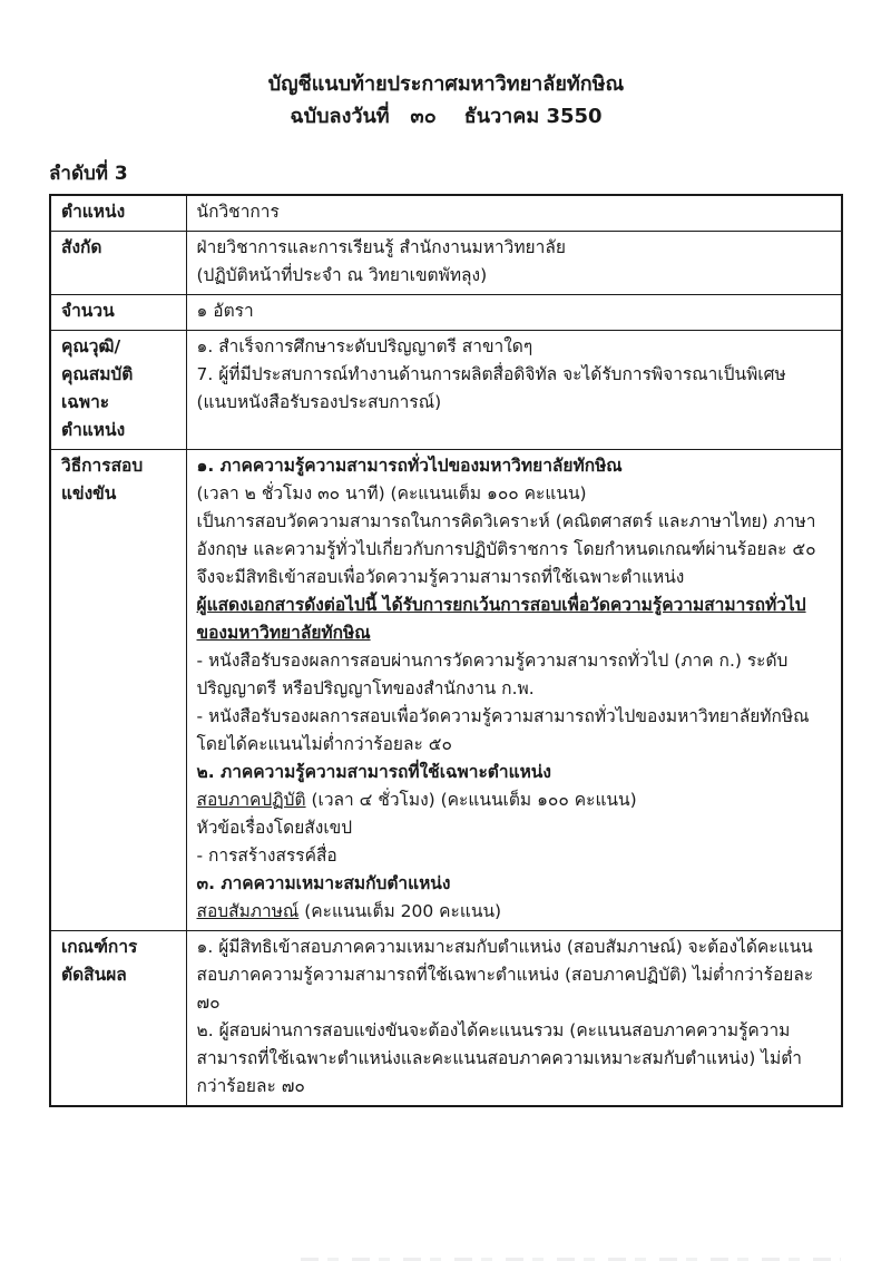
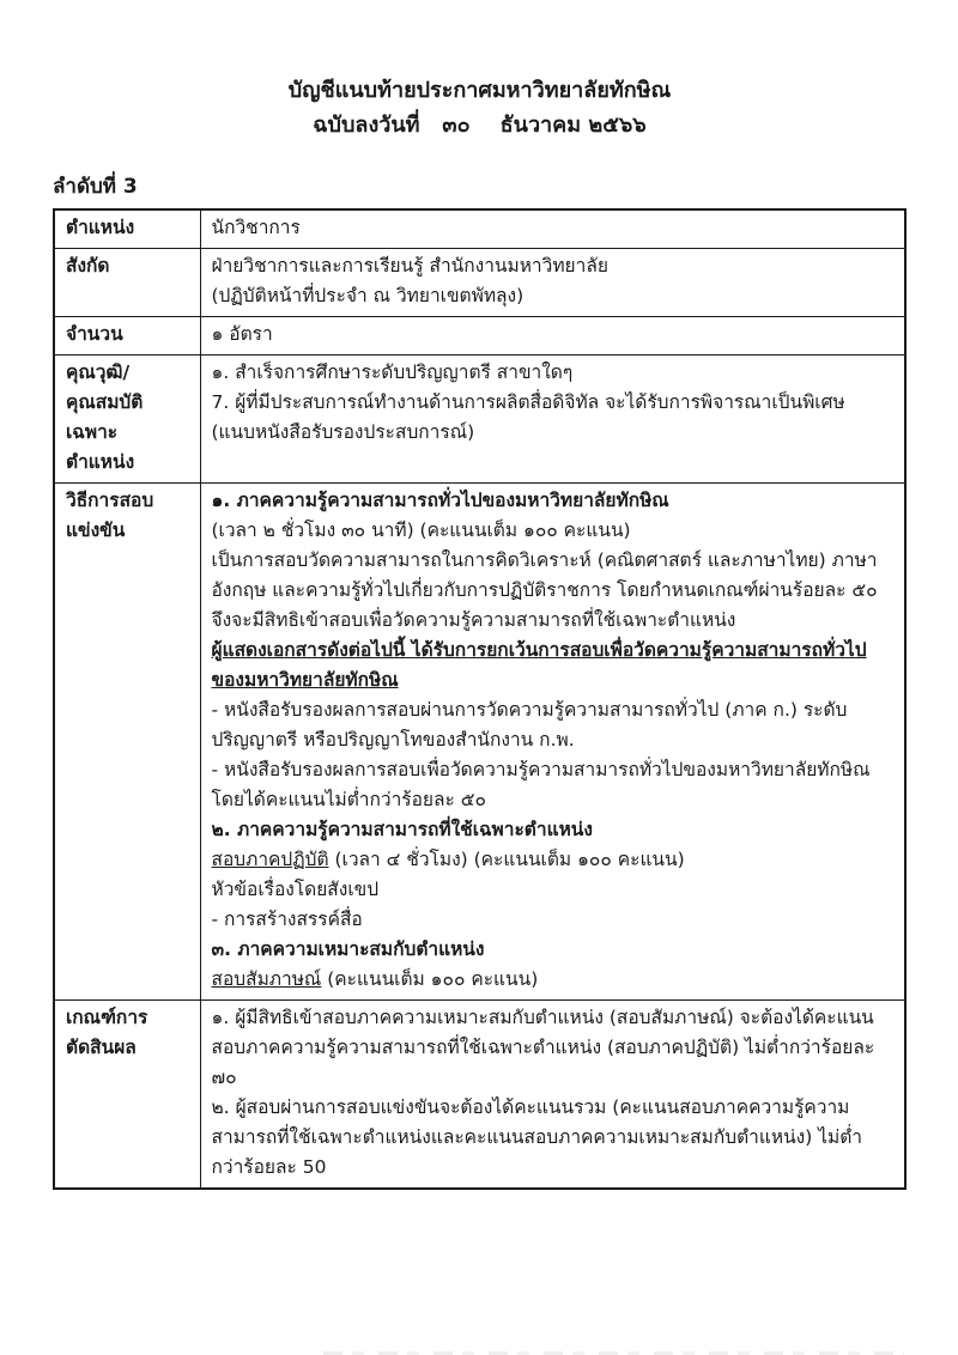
  บัญชีแนบท้ายประกาศมหาวิทยาลัยทักษิณ
- ฉบับลงวันที่ ๓๐ ธันวาคม 3550
+ ฉบับลงวันที่ ๓๐ ธันวาคม ๒๕๖๖
  ลำดับที่ 3
  ตำแหน่ง	นักวิชาการ
  สังกัด	ฝ่ายวิชาการและการเรียนรู้ สำนักงานมหาวิทยาลัย (ปฏิบัติหน้าที่ประจำ ณ วิทยาเขตพัทลุง)
  จำนวน	๑ อัตรา
  คุณวุฒิ/ คุณสมบัติเฉพาะ ตำแหน่ง	๑. สำเร็จการศึกษาระดับปริญญาตรี สาขาใดๆ 7. ผู้ที่มีประสบการณ์ทำงานด้านการผลิตสื่อดิจิทัล จะได้รับการพิจารณาเป็นพิเศษ (แนบหนังสือรับรองประสบการณ์)
- วิธีการสอบแข่งขัน	๑. ภาคความรู้ความสามารถทั่วไปของมหาวิทยาลัยทักษิณ (เวลา ๒ ชั่วโมง ๓๐ นาที) (คะแนนเต็ม ๑๐๐ คะแนน) เป็นการสอบวัดความสามารถในการคิดวิเคราะห์ (คณิตศาสตร์ และภาษาไทย) ภาษาอังกฤษ และความรู้ทั่วไปเกี่ยวกับการปฏิบัติราชการ โดยกำหนดเกณฑ์ผ่านร้อยละ ๕๐ จึงจะมีสิทธิเข้าสอบเพื่อวัดความรู้ความสามารถที่ใช้เฉพาะตำแหน่ง ผู้แสดงเอกสารดังต่อไปนี้ ได้รับการยกเว้นการสอบเพื่อวัดความรู้ความสามารถทั่วไปของมหาวิทยาลัยทักษิณ - หนังสือรับรองผลการสอบผ่านการวัดความรู้ความสามารถทั่วไป (ภาค ก.) ระดับปริญญาตรี หรือปริญญาโทของสำนักงาน ก.พ. - หนังสือรับรองผลการสอบเพื่อวัดความรู้ความสามารถทั่วไปของมหาวิทยาลัยทักษิณ โดยได้คะแนนไม่ต่ำกว่าร้อยละ ๕๐ ๒. ภาคความรู้ความสามารถที่ใช้เฉพาะตำแหน่ง สอบภาคปฏิบัติ (เวลา ๔ ชั่วโมง) (คะแนนเต็ม ๑๐๐ คะแนน) หัวข้อเรื่องโดยสังเขป - การสร้างสรรค์สื่อ ๓. ภาคความเหมาะสมกับตำแหน่ง สอบสัมภาษณ์ (คะแนนเต็ม 200 คะแนน)
+ วิธีการสอบแข่งขัน	๑. ภาคความรู้ความสามารถทั่วไปของมหาวิทยาลัยทักษิณ (เวลา ๒ ชั่วโมง ๓๐ นาที) (คะแนนเต็ม ๑๐๐ คะแนน) เป็นการสอบวัดความสามารถในการคิดวิเคราะห์ (คณิตศาสตร์ และภาษาไทย) ภาษาอังกฤษ และความรู้ทั่วไปเกี่ยวกับการปฏิบัติราชการ โดยกำหนดเกณฑ์ผ่านร้อยละ ๕๐ จึงจะมีสิทธิเข้าสอบเพื่อวัดความรู้ความสามารถที่ใช้เฉพาะตำแหน่ง ผู้แสดงเอกสารดังต่อไปนี้ ได้รับการยกเว้นการสอบเพื่อวัดความรู้ความสามารถทั่วไปของมหาวิทยาลัยทักษิณ - หนังสือรับรองผลการสอบผ่านการวัดความรู้ความสามารถทั่วไป (ภาค ก.) ระดับปริญญาตรี หรือปริญญาโทของสำนักงาน ก.พ. - หนังสือรับรองผลการสอบเพื่อวัดความรู้ความสามารถทั่วไปของมหาวิทยาลัยทักษิณ โดยได้คะแนนไม่ต่ำกว่าร้อยละ ๕๐ ๒. ภาคความรู้ความสามารถที่ใช้เฉพาะตำแหน่ง สอบภาคปฏิบัติ (เวลา ๔ ชั่วโมง) (คะแนนเต็ม ๑๐๐ คะแนน) หัวข้อเรื่องโดยสังเขป - การสร้างสรรค์สื่อ ๓. ภาคความเหมาะสมกับตำแหน่ง สอบสัมภาษณ์ (คะแนนเต็ม ๑๐๐ คะแนน)
- เกณฑ์การตัดสินผล	๑. ผู้มีสิทธิเข้าสอบภาคความเหมาะสมกับตำแหน่ง (สอบสัมภาษณ์) จะต้องได้คะแนนสอบภาคความรู้ความสามารถที่ใช้เฉพาะตำแหน่ง (สอบภาคปฏิบัติ) ไม่ต่ำกว่าร้อยละ ๗๐ ๒. ผู้สอบผ่านการสอบแข่งขันจะต้องได้คะแนนรวม (คะแนนสอบภาคความรู้ความสามารถที่ใช้เฉพาะตำแหน่งและคะแนนสอบภาคความเหมาะสมกับตำแหน่ง) ไม่ต่ำกว่าร้อยละ ๗๐
+ เกณฑ์การตัดสินผล	๑. ผู้มีสิทธิเข้าสอบภาคความเหมาะสมกับตำแหน่ง (สอบสัมภาษณ์) จะต้องได้คะแนนสอบภาคความรู้ความสามารถที่ใช้เฉพาะตำแหน่ง (สอบภาคปฏิบัติ) ไม่ต่ำกว่าร้อยละ ๗๐ ๒. ผู้สอบผ่านการสอบแข่งขันจะต้องได้คะแนนรวม (คะแนนสอบภาคความรู้ความสามารถที่ใช้เฉพาะตำแหน่งและคะแนนสอบภาคความเหมาะสมกับตำแหน่ง) ไม่ต่ำกว่าร้อยละ 50
